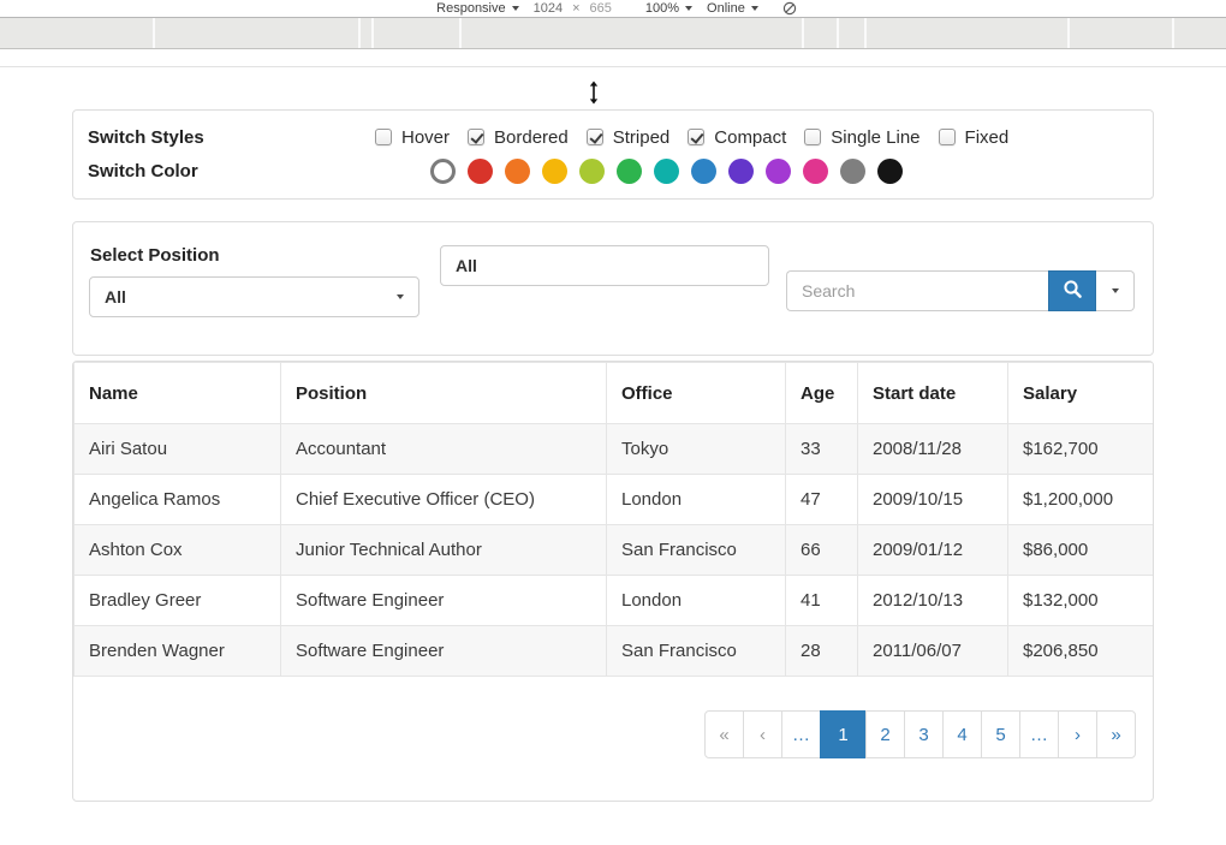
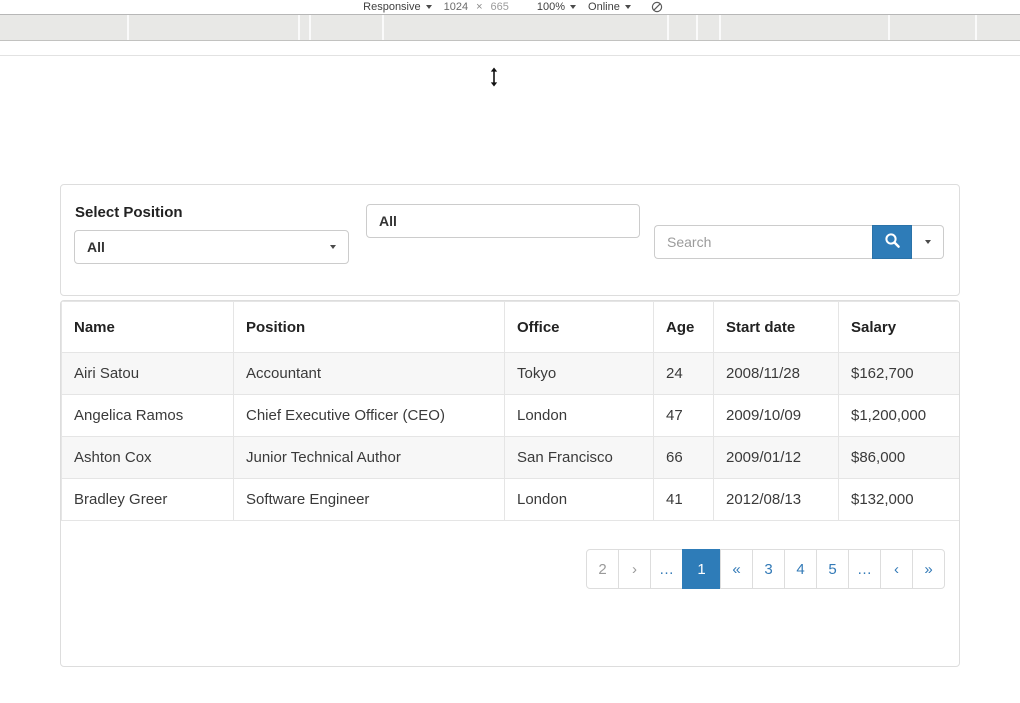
  Responsive
  1024
  ×
  665
  100%
  Online
- Switch Styles
- Hover
- Bordered
- Striped
- Compact
- Single Line
- Fixed
- Switch Color
  Select Position
  All
  All
  Search
  Name	Position	Office	Age	Start date	Salary
- Airi Satou	Accountant	Tokyo	33	2008/11/28	$162,700
+ Airi Satou	Accountant	Tokyo	24	2008/11/28	$162,700
- Angelica Ramos	Chief Executive Officer (CEO)	London	47	2009/10/15	$1,200,000
+ Angelica Ramos	Chief Executive Officer (CEO)	London	47	2009/10/09	$1,200,000
  Ashton Cox	Junior Technical Author	San Francisco	66	2009/01/12	$86,000
- Bradley Greer	Software Engineer	London	41	2012/10/13	$132,000
+ Bradley Greer	Software Engineer	London	41	2012/08/13	$132,000
- Brenden Wagner	Software Engineer	San Francisco	28	2011/06/07	$206,850
- «
+ 2
- ‹
+ ›
  …
  1
- 2
+ «
  3
  4
  5
  …
- ›
+ ‹
  »
